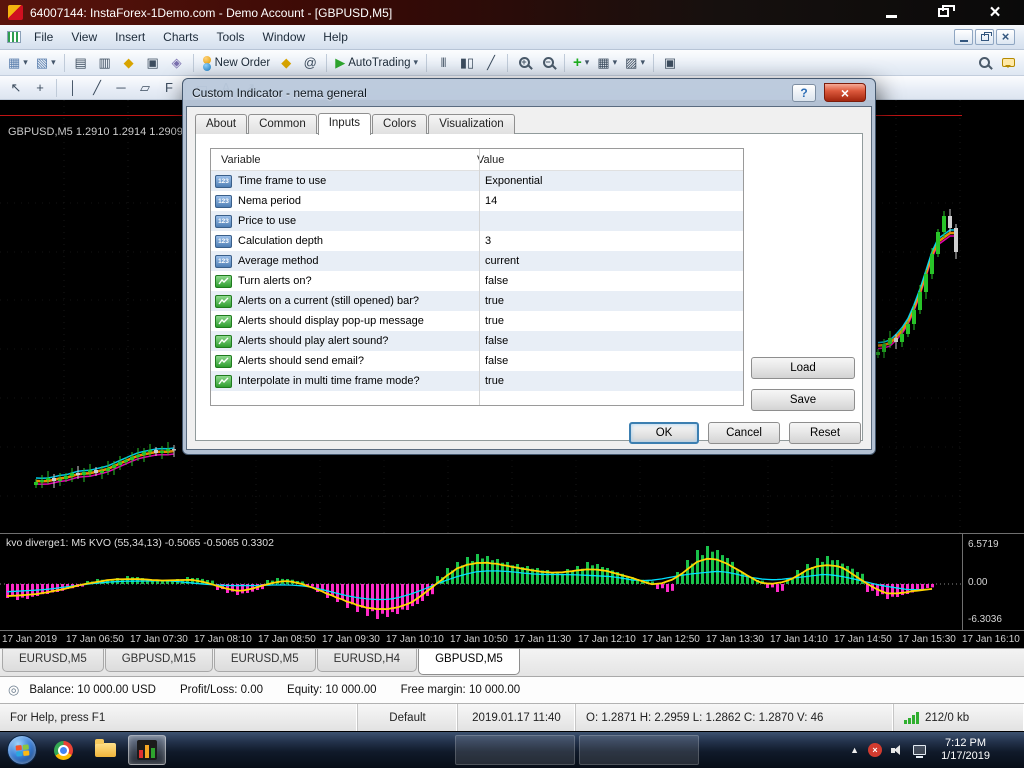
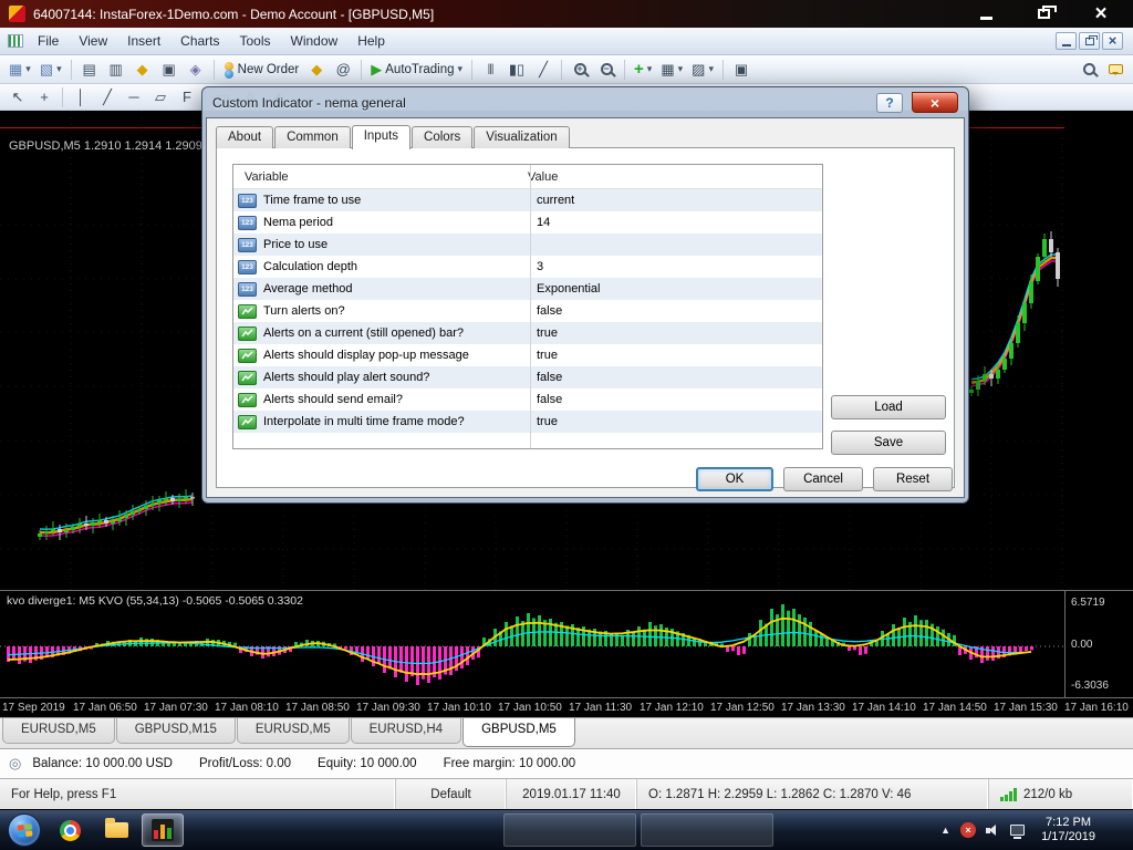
  64007144: InstaForex-1Demo.com - Demo Account - [GBPUSD,M5]
  ×
  File
  View
  Insert
  Charts
  Tools
  Window
  Help
  ×
  ▦
  ▾
  ▧
  ▾
  ▤
  ▥
  ◆
  ▣
  ◈
  New Order
  ◆
  @
  ▶
  AutoTrading
  ▾
  |||
  ▮▯
  ╱
  +
  −
  +
  ▾
  ▦
  ▾
  ▨
  ▾
  ▣
  ↖
  +
  │
  ╱
  ─
  ▱
  F
  GBPUSD,M5 1.2910 1.2914 1.2909
  kvo diverge1: M5 KVO (55,34,13) -0.5065 -0.5065 0.3302
  6.5719
  0.00
  -6.3036
- 17 Jan 2019
+ 17 Sep 2019
  17 Jan 06:50
  17 Jan 07:30
  17 Jan 08:10
  17 Jan 08:50
  17 Jan 09:30
  17 Jan 10:10
  17 Jan 10:50
  17 Jan 11:30
  17 Jan 12:10
  17 Jan 12:50
  17 Jan 13:30
  17 Jan 14:10
  17 Jan 14:50
  17 Jan 15:30
  17 Jan 16:10
  EURUSD,M5
  GBPUSD,M15
  EURUSD,M5
  EURUSD,H4
  GBPUSD,M5
  ◎
  Balance: 10 000.00 USD
  Profit/Loss: 0.00
  Equity: 10 000.00
  Free margin: 10 000.00
  For Help, press F1
  Default
  2019.01.17 11:40
  O: 1.2871 H: 2.2959 L: 1.2862 C: 1.2870 V: 46
  212/0 kb
  ▲
  ×
  7:12 PM
  1/17/2019
  Custom Indicator - nema general
  ?
  ×
  About
  Common
  Inputs
  Colors
  Visualization
  Variable
  Value
  Time frame to use
- Exponential
+ current
  Nema period
  14
  Price to use
  Calculation depth
  3
  Average method
- current
+ Exponential
  Turn alerts on?
  false
  Alerts on a current (still opened) bar?
  true
  Alerts should display pop-up message
  true
  Alerts should play alert sound?
  false
  Alerts should send email?
  false
  Interpolate in multi time frame mode?
  true
  Load
  Save
  OK
  Cancel
  Reset
